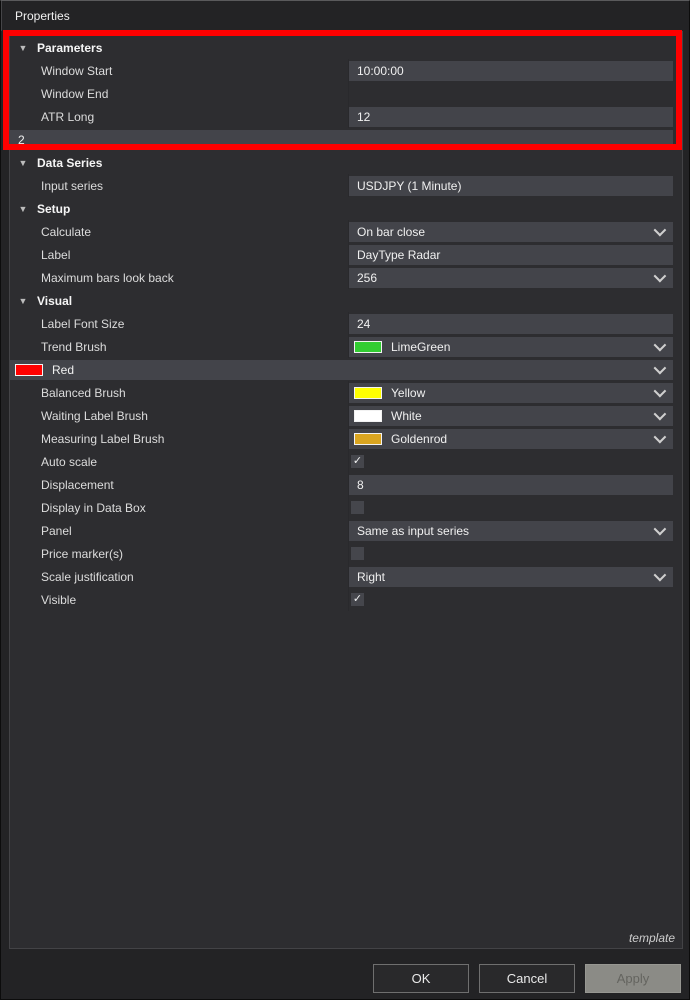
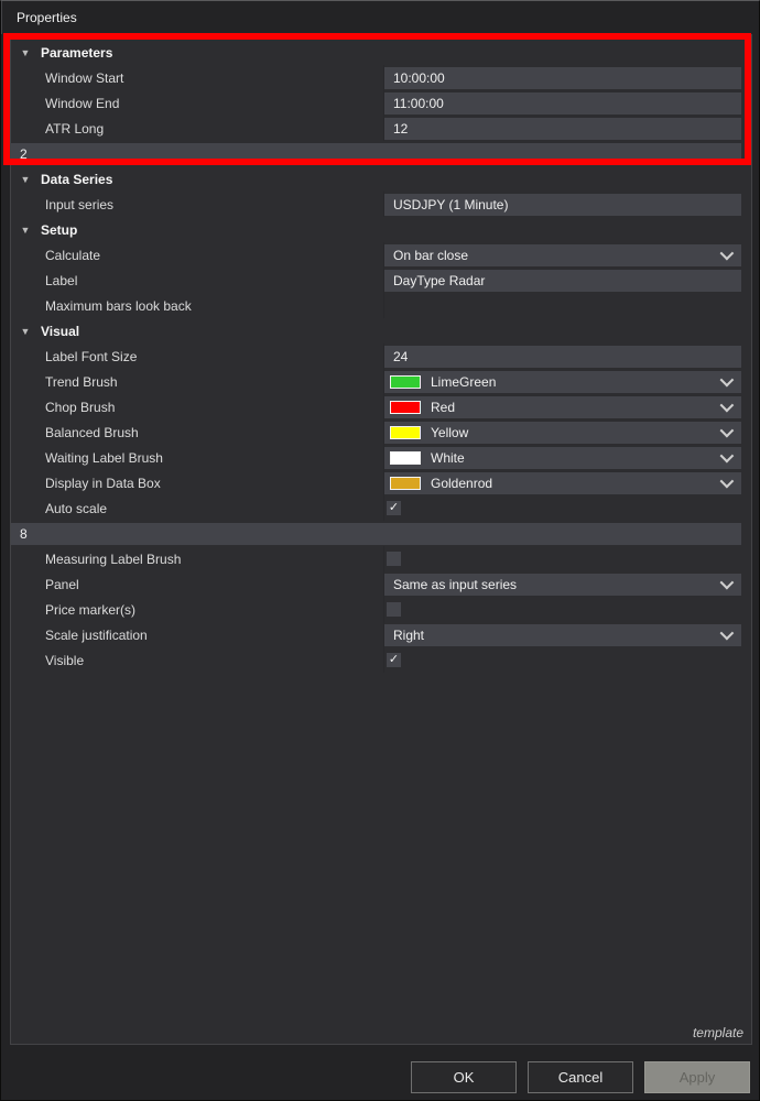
  Properties
  ▼
  Parameters
  Window Start
  10:00:00
  Window End
+ 11:00:00
  ATR Long
  12
  2
  ▼
  Data Series
  Input series
  USDJPY (1 Minute)
  ▼
  Setup
  Calculate
  On bar close
  Label
  DayType Radar
  Maximum bars look back
- 256
  ▼
  Visual
  Label Font Size
  24
  Trend Brush
  LimeGreen
+ Chop Brush
  Red
  Balanced Brush
  Yellow
  Waiting Label Brush
  White
- Measuring Label Brush
+ Display in Data Box
  Goldenrod
  Auto scale
  ✓
- Displacement
  8
- Display in Data Box
+ Measuring Label Brush
  Panel
  Same as input series
  Price marker(s)
  Scale justification
  Right
  Visible
  ✓
  template
  OK
  Cancel
  Apply
